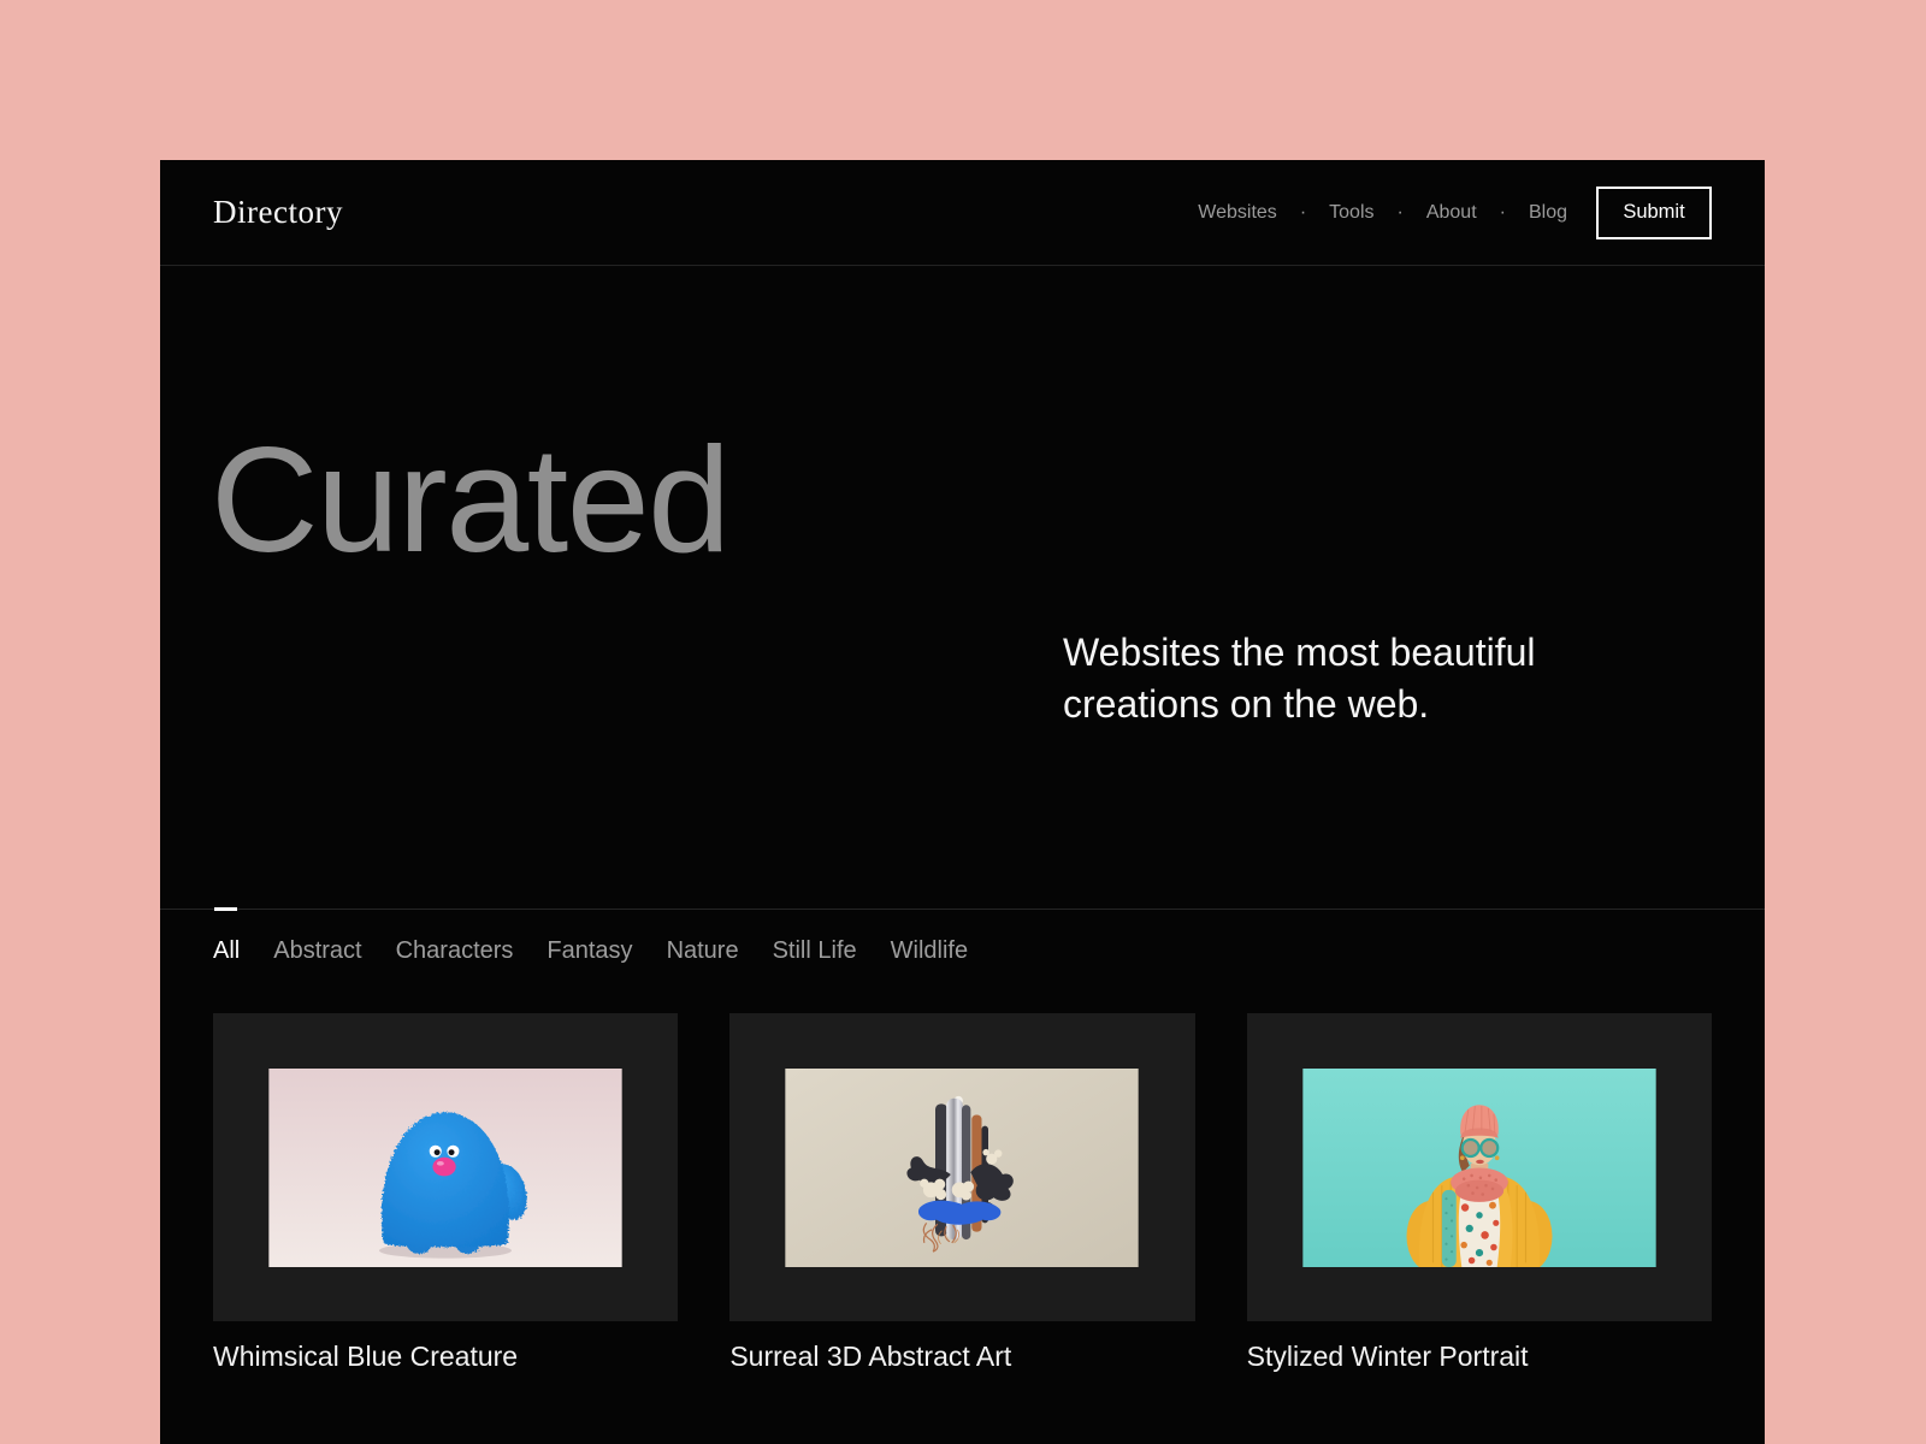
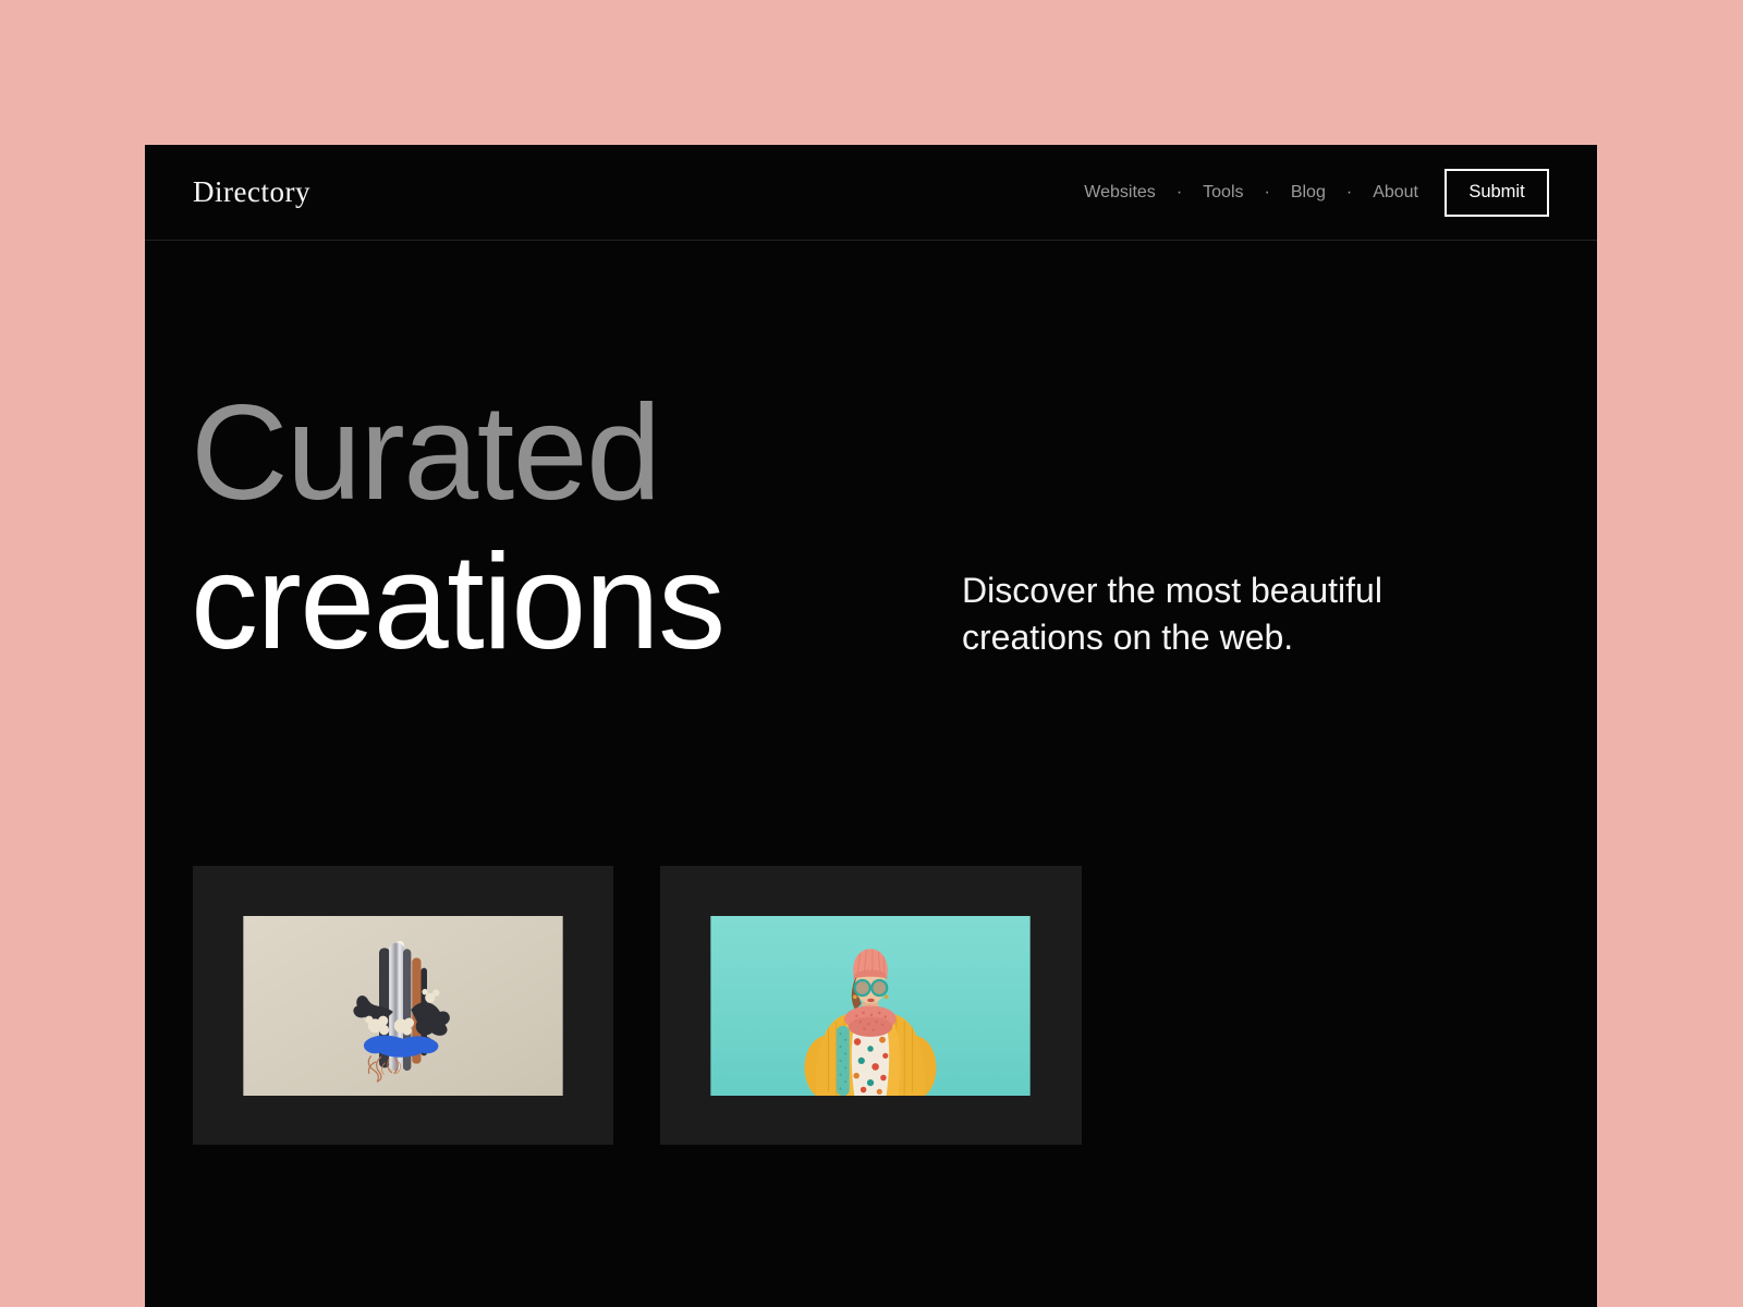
  Directory
  Websites
  ·
  Tools
  ·
- About
+ Blog
  ·
- Blog
+ About
  Submit
  Curated
+ creations
- Websites the most beautiful creations on the web.
+ Discover the most beautiful creations on the web.
- All
- Abstract
- Characters
- Fantasy
- Nature
- Still Life
- Wildlife
- Whimsical Blue Creature
- Surreal 3D Abstract Art
- Stylized Winter Portrait
